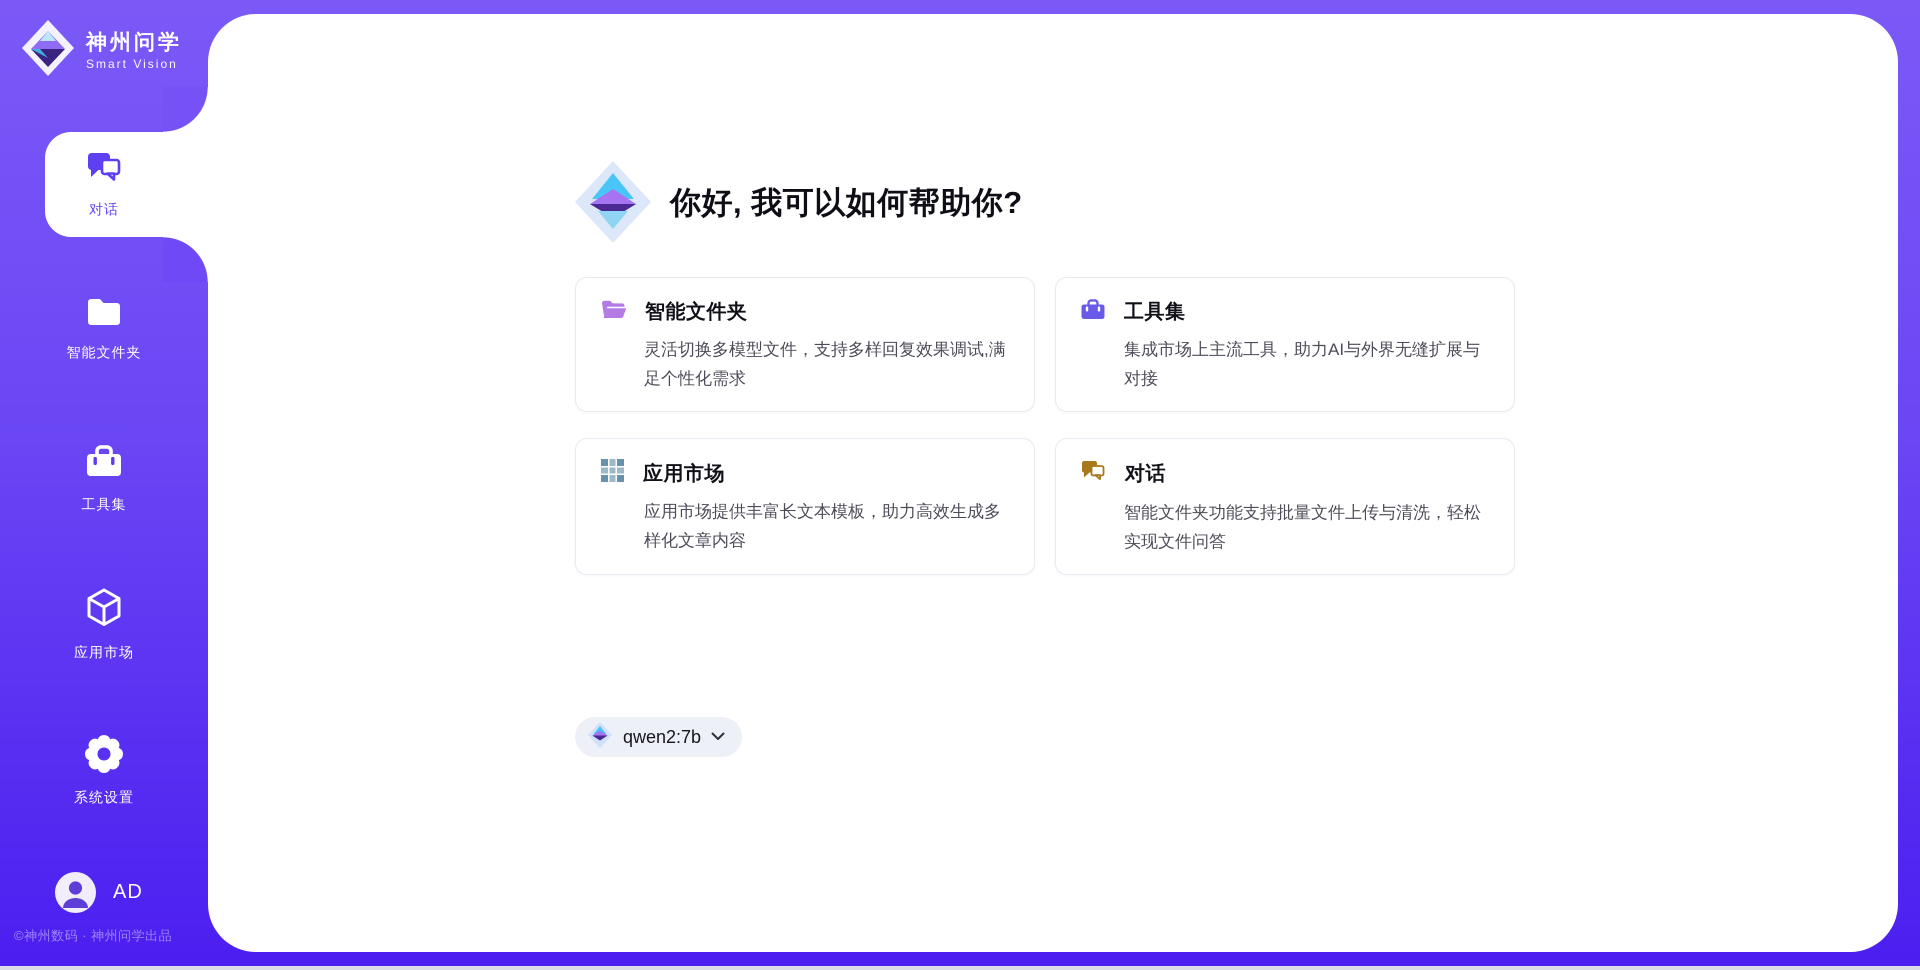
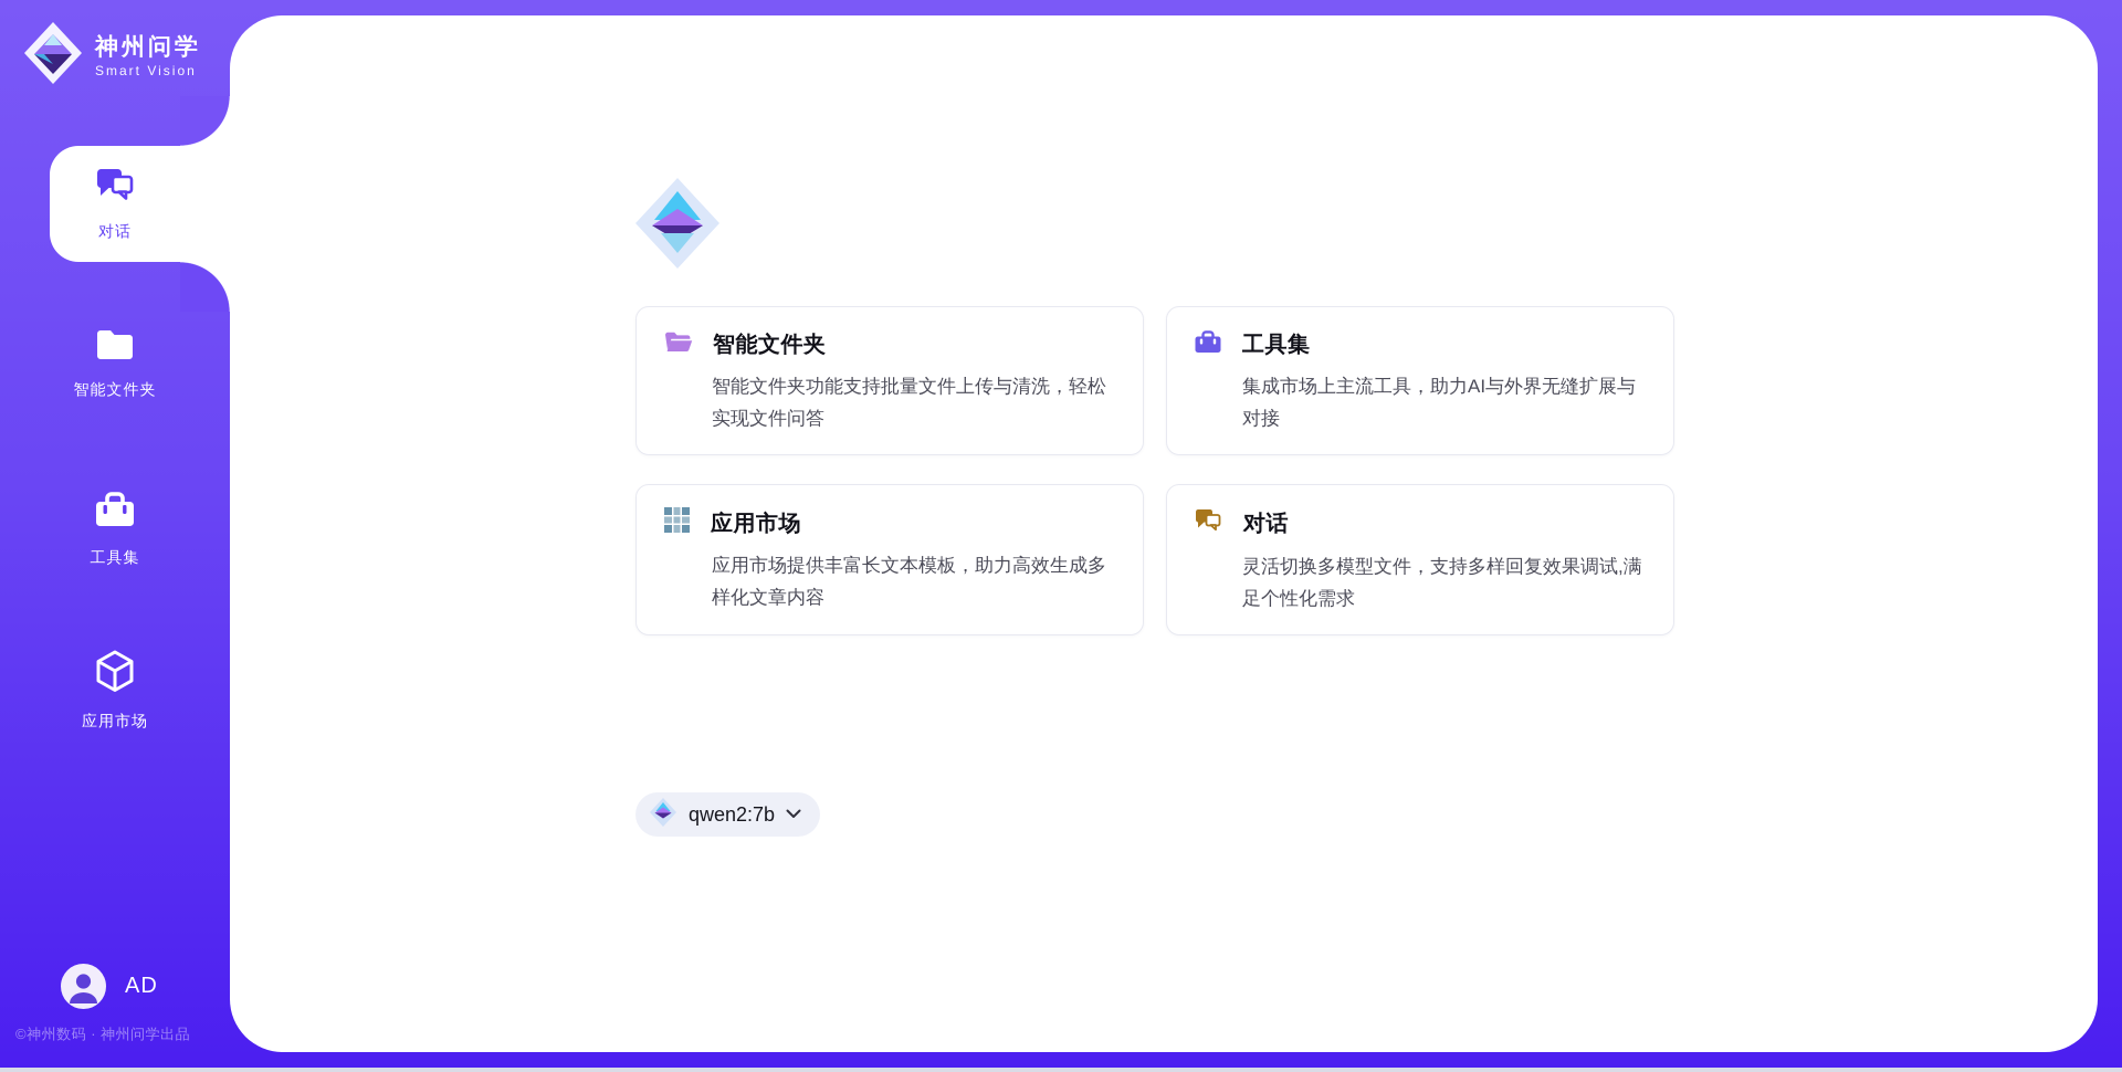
  神州问学
  Smart Vision
  对话
  智能文件夹
  工具集
  应用市场
- 系统设置
  AD
  ©神州数码 · 神州问学出品
- 你好, 我可以如何帮助你?
  智能文件夹
- 灵活切换多模型文件，支持多样回复效果调试,满足个性化需求
+ 智能文件夹功能支持批量文件上传与清洗，轻松实现文件问答
  工具集
  集成市场上主流工具，助力AI与外界无缝扩展与对接
  应用市场
  应用市场提供丰富长文本模板，助力高效生成多样化文章内容
  对话
- 智能文件夹功能支持批量文件上传与清洗，轻松实现文件问答
+ 灵活切换多模型文件，支持多样回复效果调试,满足个性化需求
  qwen2:7b
